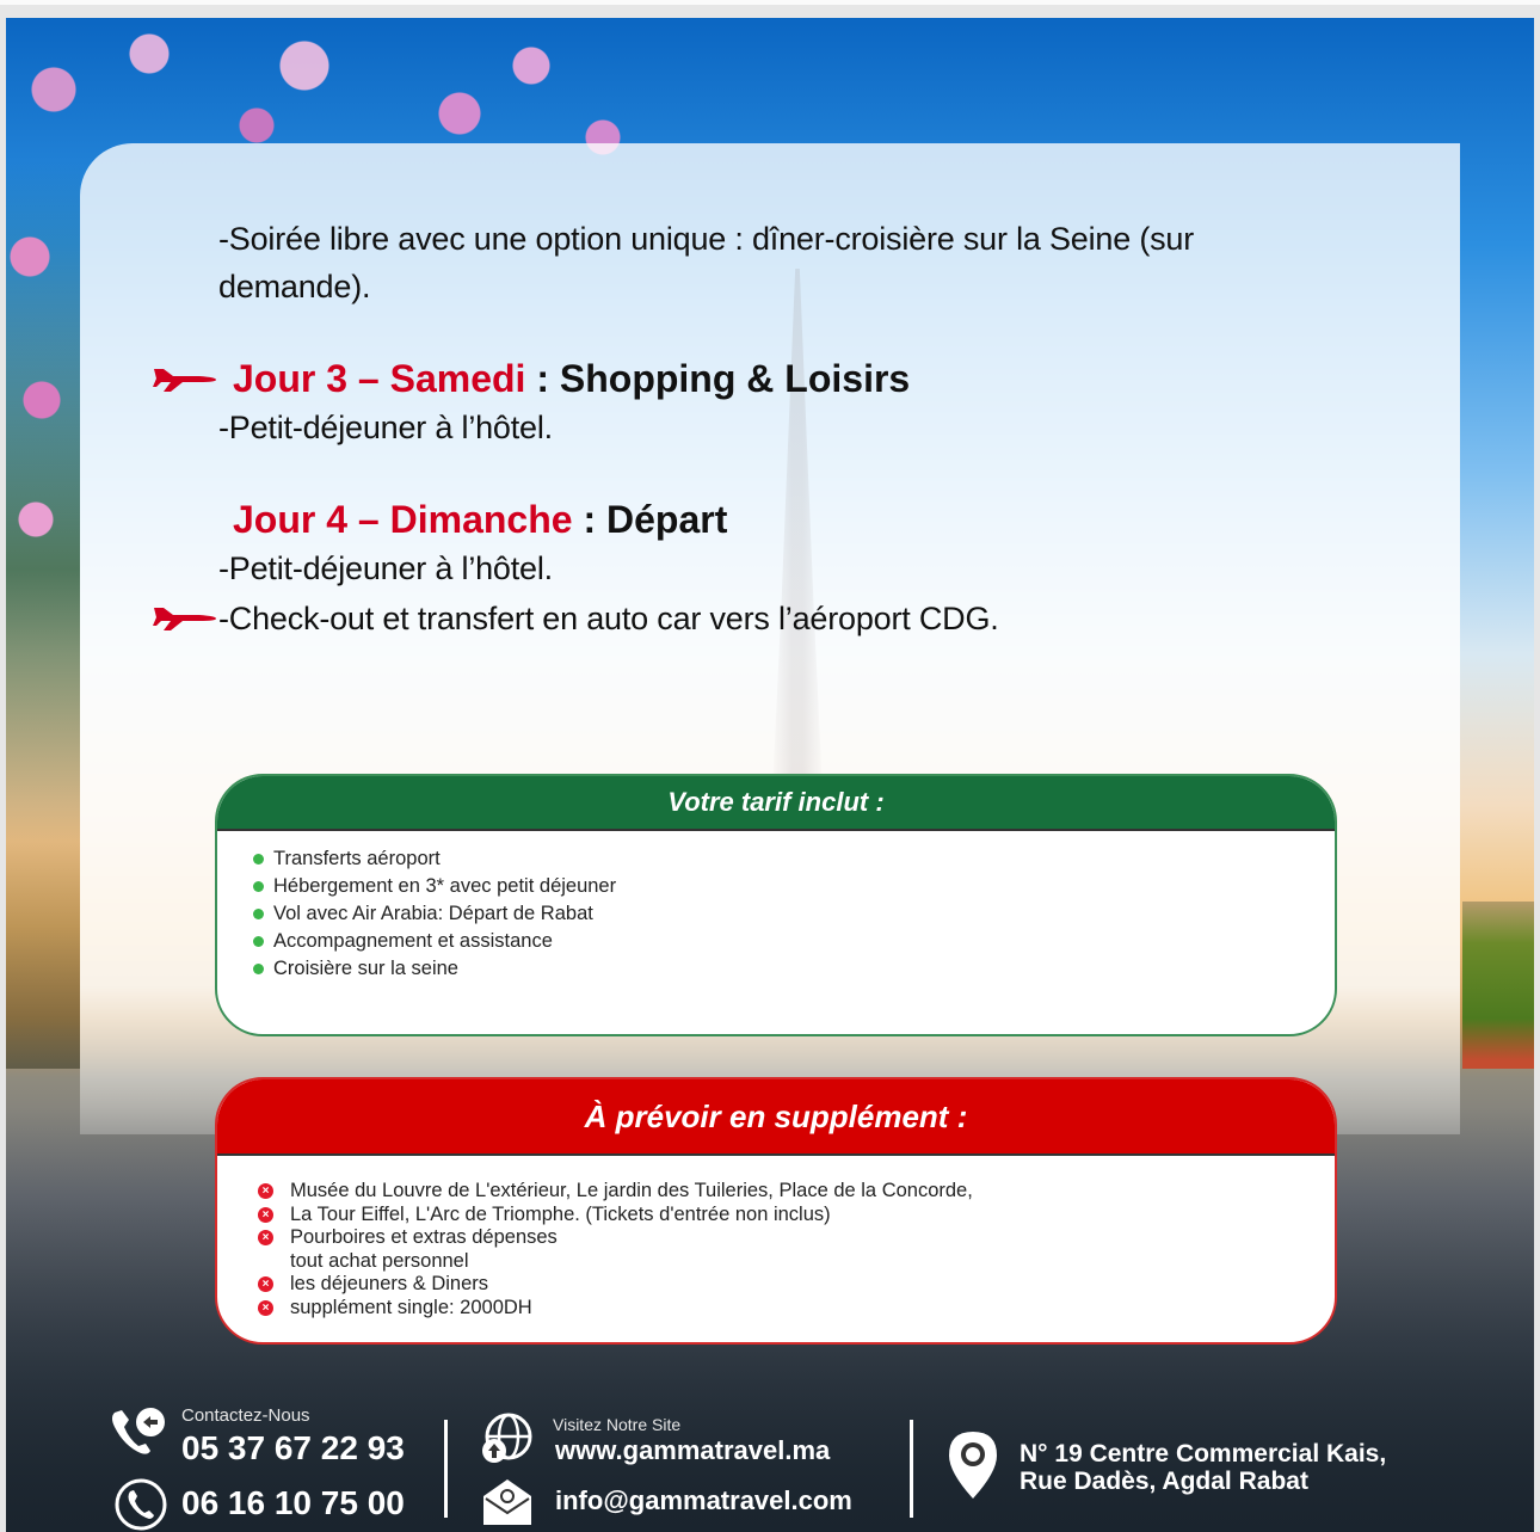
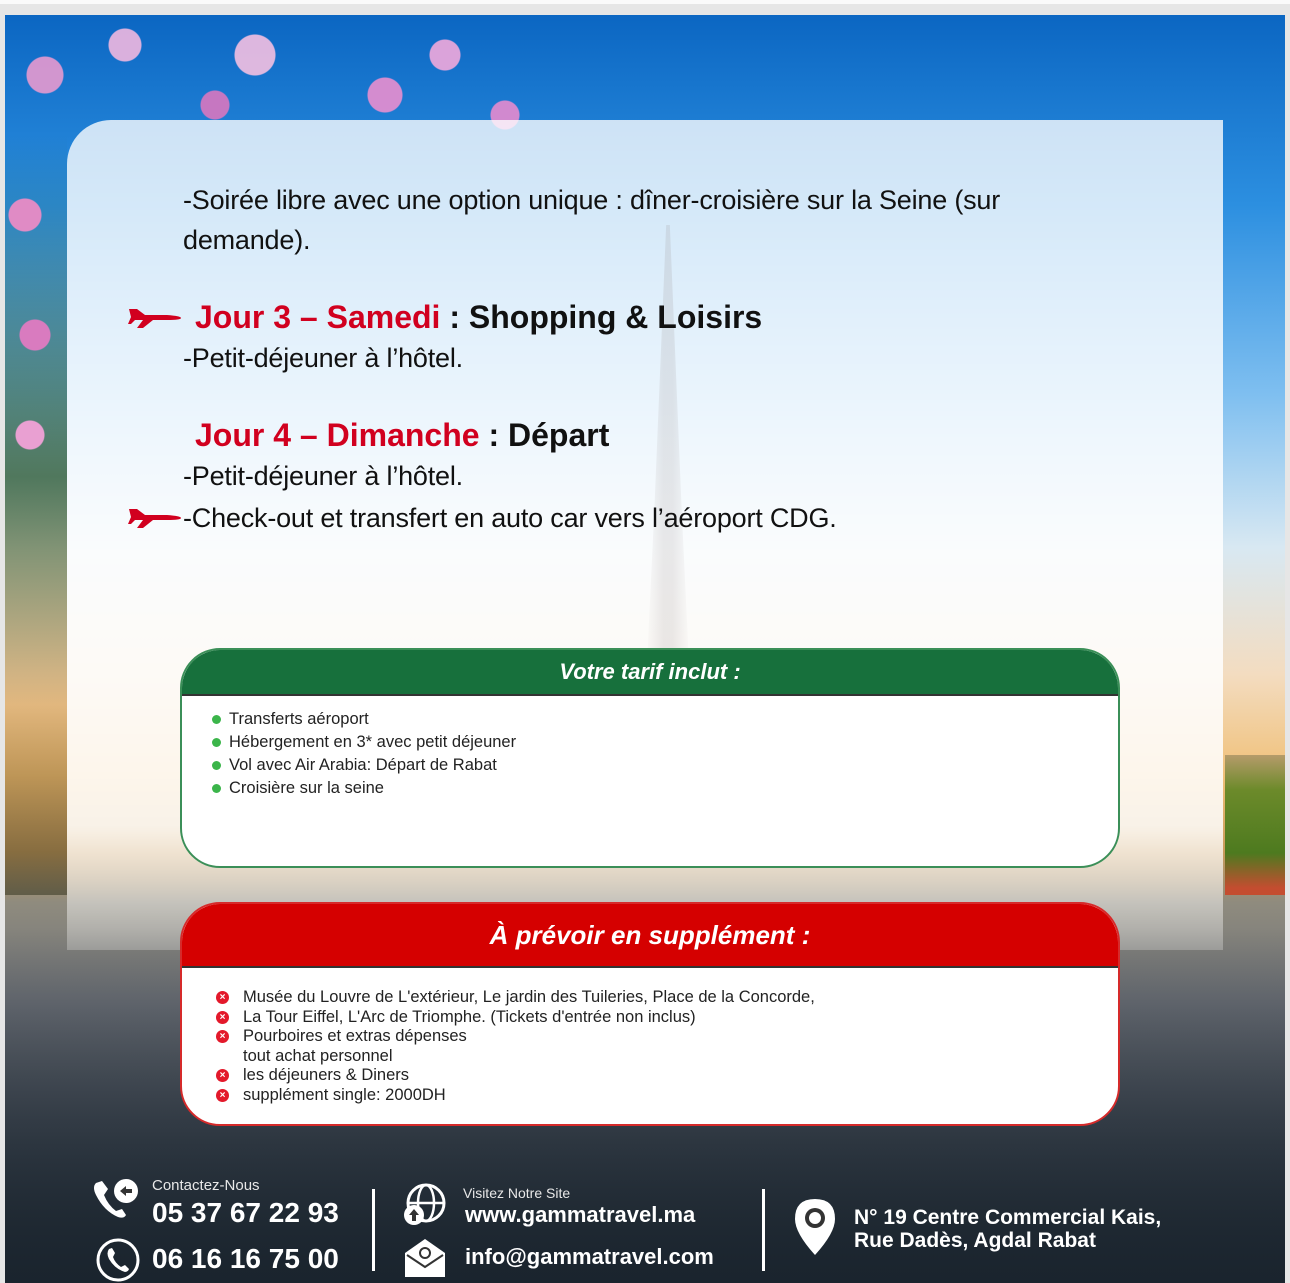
  -Soirée libre avec une option unique : dîner-croisière sur la Seine (sur
  demande).
  Jour 3 – Samedi : Shopping & Loisirs
  -Petit-déjeuner à l’hôtel.
  Jour 4 – Dimanche : Départ
  -Petit-déjeuner à l’hôtel.
  -Check-out et transfert en auto car vers l’aéroport CDG.
  Votre tarif inclut :
  Transferts aéroport
  Hébergement en 3* avec petit déjeuner
  Vol avec Air Arabia: Départ de Rabat
- Accompagnement et assistance
  Croisière sur la seine
  À prévoir en supplément :
  ×
  Musée du Louvre de L'extérieur, Le jardin des Tuileries, Place de la Concorde,
  ×
  La Tour Eiffel, L'Arc de Triomphe. (Tickets d'entrée non inclus)
  ×
  Pourboires et extras dépenses
  tout achat personnel
  ×
  les déjeuners & Diners
  ×
  supplément single: 2000DH
  Contactez-Nous
  05 37 67 22 93
- 06 16 10 75 00
+ 06 16 16 75 00
  Visitez Notre Site
  www.gammatravel.ma
  info@gammatravel.com
  N° 19 Centre Commercial Kais,
  Rue Dadès, Agdal Rabat
